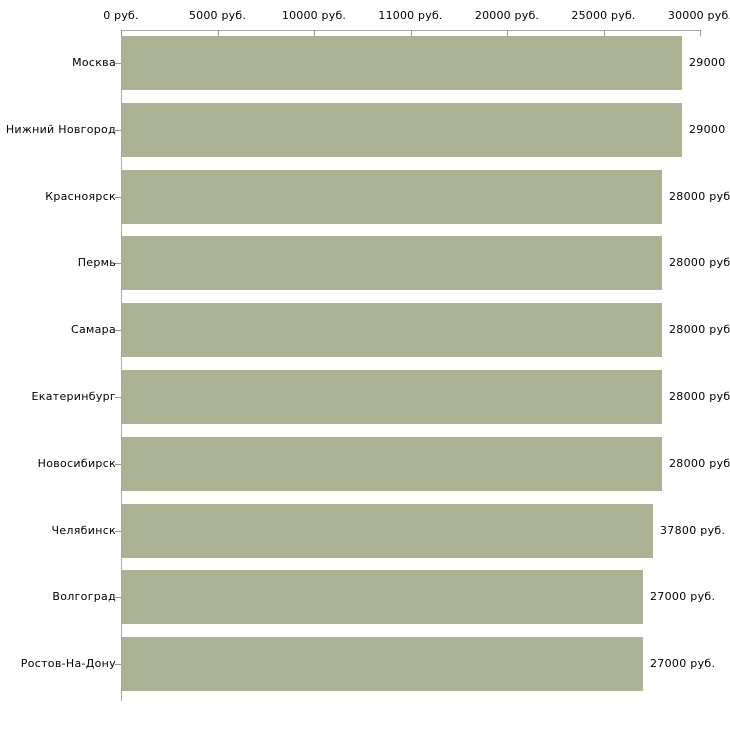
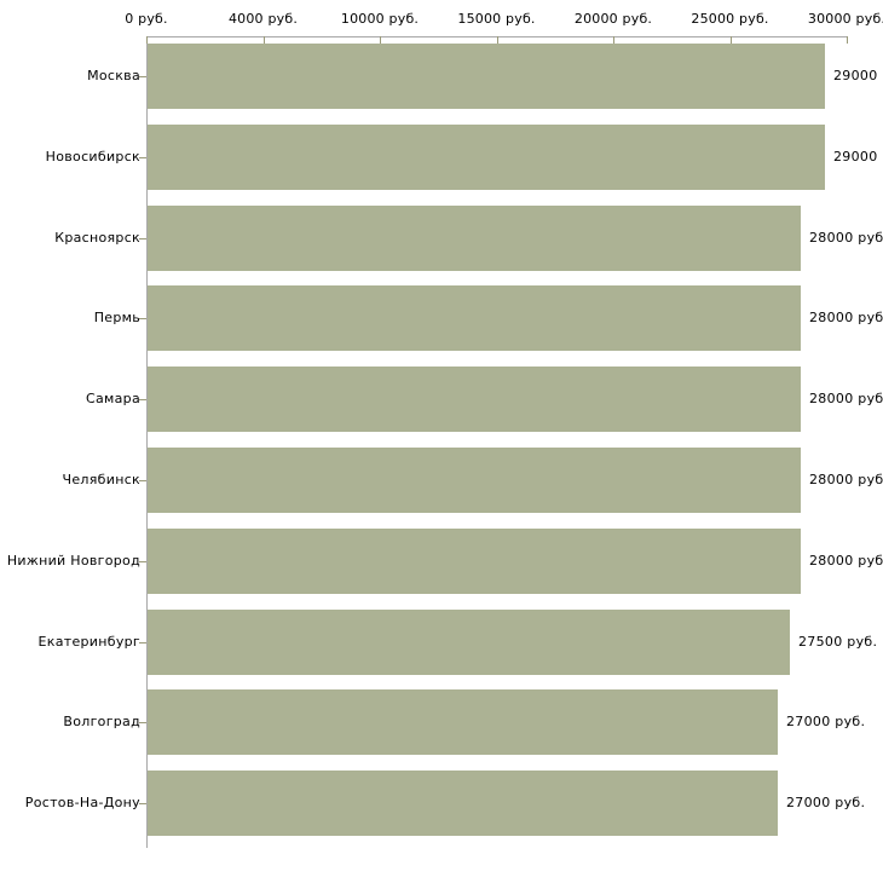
  0 руб.
- 5000 руб.
+ 4000 руб.
  10000 руб.
- 11000 руб.
+ 15000 руб.
  20000 руб.
  25000 руб.
  30000 руб
  Москва
- Нижний Новгород
+ Новосибирск
  Красноярск
  Пермь
  Самара
- Екатеринбург
+ Челябинск
- Новосибирск
+ Нижний Новгород
- Челябинск
+ Екатеринбург
  Волгоград
  Ростов-На-Дону
  29000
  29000
  28000 руб
  28000 руб
  28000 руб
  28000 руб
  28000 руб
- 37800 руб.
+ 27500 руб.
  27000 руб.
  27000 руб.
